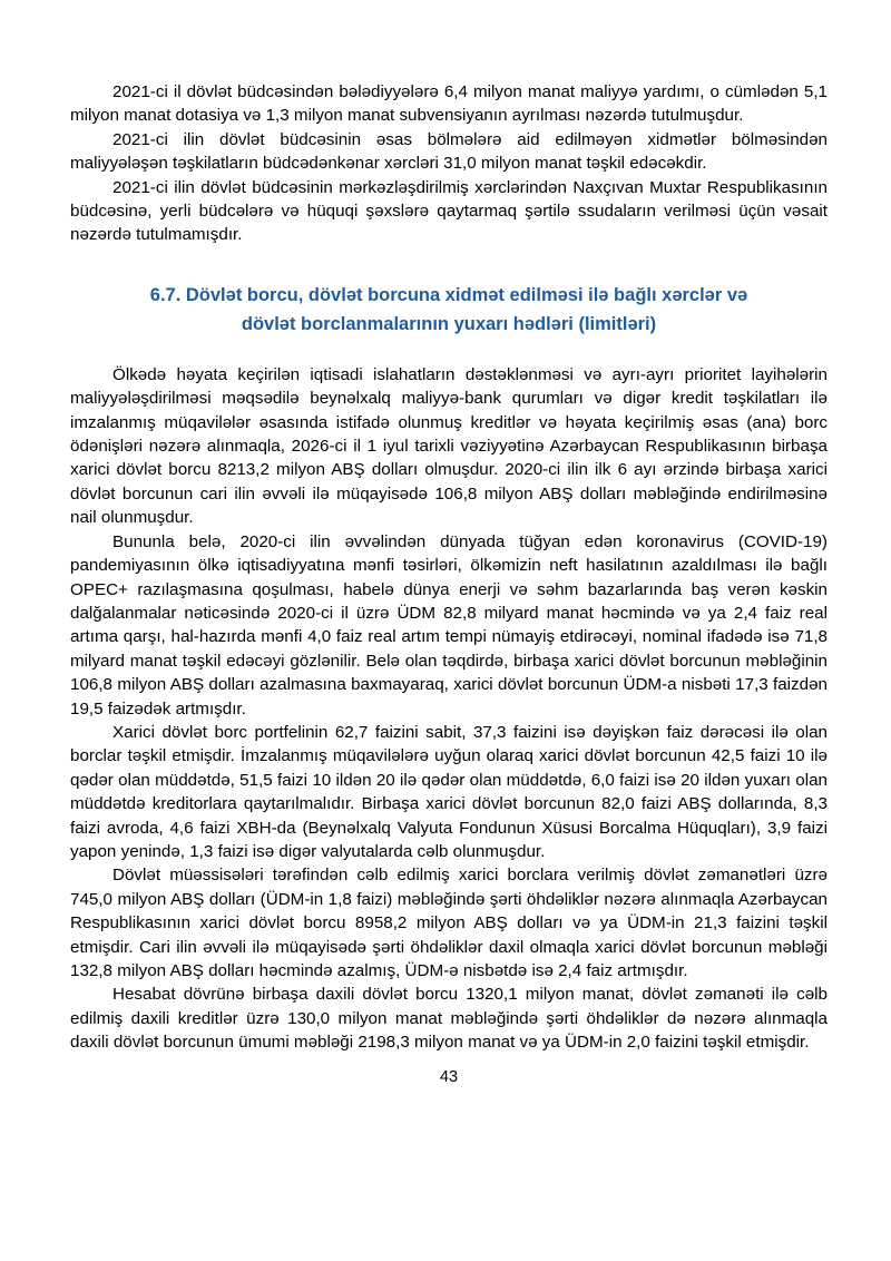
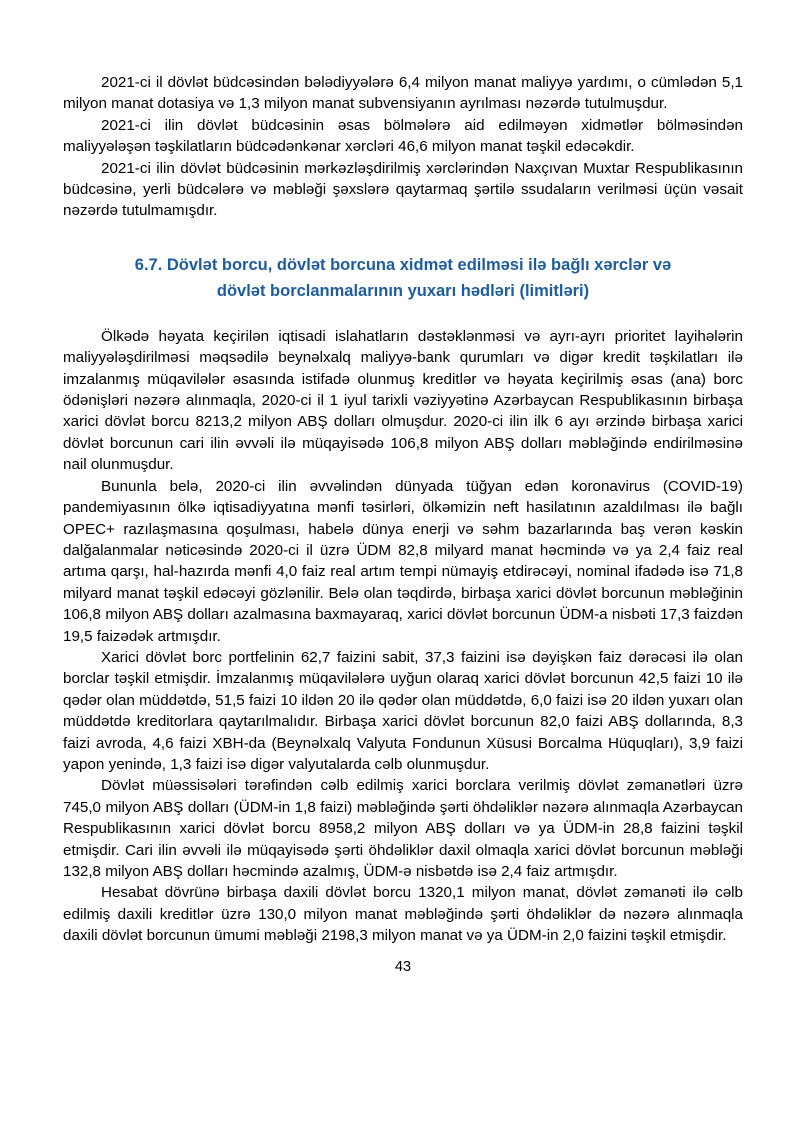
  2021-ci il dövlət büdcəsindən bələdiyyələrə 6,4 milyon manat maliyyə yardımı, o cümlədən 5,1 milyon manat dotasiya və 1,3 milyon manat subvensiyanın ayrılması nəzərdə tutulmuşdur.
- 2021-ci ilin dövlət büdcəsinin əsas bölmələrə aid edilməyən xidmətlər bölməsindən maliyyələşən təşkilatların büdcədənkənar xərcləri 31,0 milyon manat təşkil edəcəkdir.
+ 2021-ci ilin dövlət büdcəsinin əsas bölmələrə aid edilməyən xidmətlər bölməsindən maliyyələşən təşkilatların büdcədənkənar xərcləri 46,6 milyon manat təşkil edəcəkdir.
- 2021-ci ilin dövlət büdcəsinin mərkəzləşdirilmiş xərclərindən Naxçıvan Muxtar Respublikasının büdcəsinə, yerli büdcələrə və hüquqi şəxslərə qaytarmaq şərtilə ssudaların verilməsi üçün vəsait nəzərdə tutulmamışdır.
+ 2021-ci ilin dövlət büdcəsinin mərkəzləşdirilmiş xərclərindən Naxçıvan Muxtar Respublikasının büdcəsinə, yerli büdcələrə və məbləği şəxslərə qaytarmaq şərtilə ssudaların verilməsi üçün vəsait nəzərdə tutulmamışdır.
  6.7. Dövlət borcu, dövlət borcuna xidmət edilməsi ilə bağlı xərclər və
  dövlət borclanmalarının yuxarı hədləri (limitləri)
- Ölkədə həyata keçirilən iqtisadi islahatların dəstəklənməsi və ayrı-ayrı prioritet layihələrin maliyyələşdirilməsi məqsədilə beynəlxalq maliyyə-bank qurumları və digər kredit təşkilatları ilə imzalanmış müqavilələr əsasında istifadə olunmuş kreditlər və həyata keçirilmiş əsas (ana) borc ödənişləri nəzərə alınmaqla, 2026-ci il 1 iyul tarixli vəziyyətinə Azərbaycan Respublikasının birbaşa xarici dövlət borcu 8213,2 milyon ABŞ dolları olmuşdur. 2020-ci ilin ilk 6 ayı ərzində birbaşa xarici dövlət borcunun cari ilin əvvəli ilə müqayisədə 106,8 milyon ABŞ dolları məbləğində endirilməsinə nail olunmuşdur.
+ Ölkədə həyata keçirilən iqtisadi islahatların dəstəklənməsi və ayrı-ayrı prioritet layihələrin maliyyələşdirilməsi məqsədilə beynəlxalq maliyyə-bank qurumları və digər kredit təşkilatları ilə imzalanmış müqavilələr əsasında istifadə olunmuş kreditlər və həyata keçirilmiş əsas (ana) borc ödənişləri nəzərə alınmaqla, 2020-ci il 1 iyul tarixli vəziyyətinə Azərbaycan Respublikasının birbaşa xarici dövlət borcu 8213,2 milyon ABŞ dolları olmuşdur. 2020-ci ilin ilk 6 ayı ərzində birbaşa xarici dövlət borcunun cari ilin əvvəli ilə müqayisədə 106,8 milyon ABŞ dolları məbləğində endirilməsinə nail olunmuşdur.
  Bununla belə, 2020-ci ilin əvvəlindən dünyada tüğyan edən koronavirus (COVID-19) pandemiyasının ölkə iqtisadiyyatına mənfi təsirləri, ölkəmizin neft hasilatının azaldılması ilə bağlı OPEC+ razılaşmasına qoşulması, habelə dünya enerji və səhm bazarlarında baş verən kəskin dalğalanmalar nəticəsində 2020-ci il üzrə ÜDM 82,8 milyard manat həcmində və ya 2,4 faiz real artıma qarşı, hal-hazırda mənfi 4,0 faiz real artım tempi nümayiş etdirəcəyi, nominal ifadədə isə 71,8 milyard manat təşkil edəcəyi gözlənilir. Belə olan təqdirdə, birbaşa xarici dövlət borcunun məbləğinin 106,8 milyon ABŞ dolları azalmasına baxmayaraq, xarici dövlət borcunun ÜDM-a nisbəti 17,3 faizdən 19,5 faizədək artmışdır.
  Xarici dövlət borc portfelinin 62,7 faizini sabit, 37,3 faizini isə dəyişkən faiz dərəcəsi ilə olan borclar təşkil etmişdir. İmzalanmış müqavilələrə uyğun olaraq xarici dövlət borcunun 42,5 faizi 10 ilə qədər olan müddətdə, 51,5 faizi 10 ildən 20 ilə qədər olan müddətdə, 6,0 faizi isə 20 ildən yuxarı olan müddətdə kreditorlara qaytarılmalıdır. Birbaşa xarici dövlət borcunun 82,0 faizi ABŞ dollarında, 8,3 faizi avroda, 4,6 faizi XBH-da (Beynəlxalq Valyuta Fondunun Xüsusi Borcalma Hüquqları), 3,9 faizi yapon yenində, 1,3 faizi isə digər valyutalarda cəlb olunmuşdur.
- Dövlət müəssisələri tərəfindən cəlb edilmiş xarici borclara verilmiş dövlət zəmanətləri üzrə 745,0 milyon ABŞ dolları (ÜDM-in 1,8 faizi) məbləğində şərti öhdəliklər nəzərə alınmaqla Azərbaycan Respublikasının xarici dövlət borcu 8958,2 milyon ABŞ dolları və ya ÜDM-in 21,3 faizini təşkil etmişdir. Cari ilin əvvəli ilə müqayisədə şərti öhdəliklər daxil olmaqla xarici dövlət borcunun məbləği 132,8 milyon ABŞ dolları həcmində azalmış, ÜDM-ə nisbətdə isə 2,4 faiz artmışdır.
+ Dövlət müəssisələri tərəfindən cəlb edilmiş xarici borclara verilmiş dövlət zəmanətləri üzrə 745,0 milyon ABŞ dolları (ÜDM-in 1,8 faizi) məbləğində şərti öhdəliklər nəzərə alınmaqla Azərbaycan Respublikasının xarici dövlət borcu 8958,2 milyon ABŞ dolları və ya ÜDM-in 28,8 faizini təşkil etmişdir. Cari ilin əvvəli ilə müqayisədə şərti öhdəliklər daxil olmaqla xarici dövlət borcunun məbləği 132,8 milyon ABŞ dolları həcmində azalmış, ÜDM-ə nisbətdə isə 2,4 faiz artmışdır.
  Hesabat dövrünə birbaşa daxili dövlət borcu 1320,1 milyon manat, dövlət zəmanəti ilə cəlb edilmiş daxili kreditlər üzrə 130,0 milyon manat məbləğində şərti öhdəliklər də nəzərə alınmaqla daxili dövlət borcunun ümumi məbləği 2198,3 milyon manat və ya ÜDM-in 2,0 faizini təşkil etmişdir.
  43
